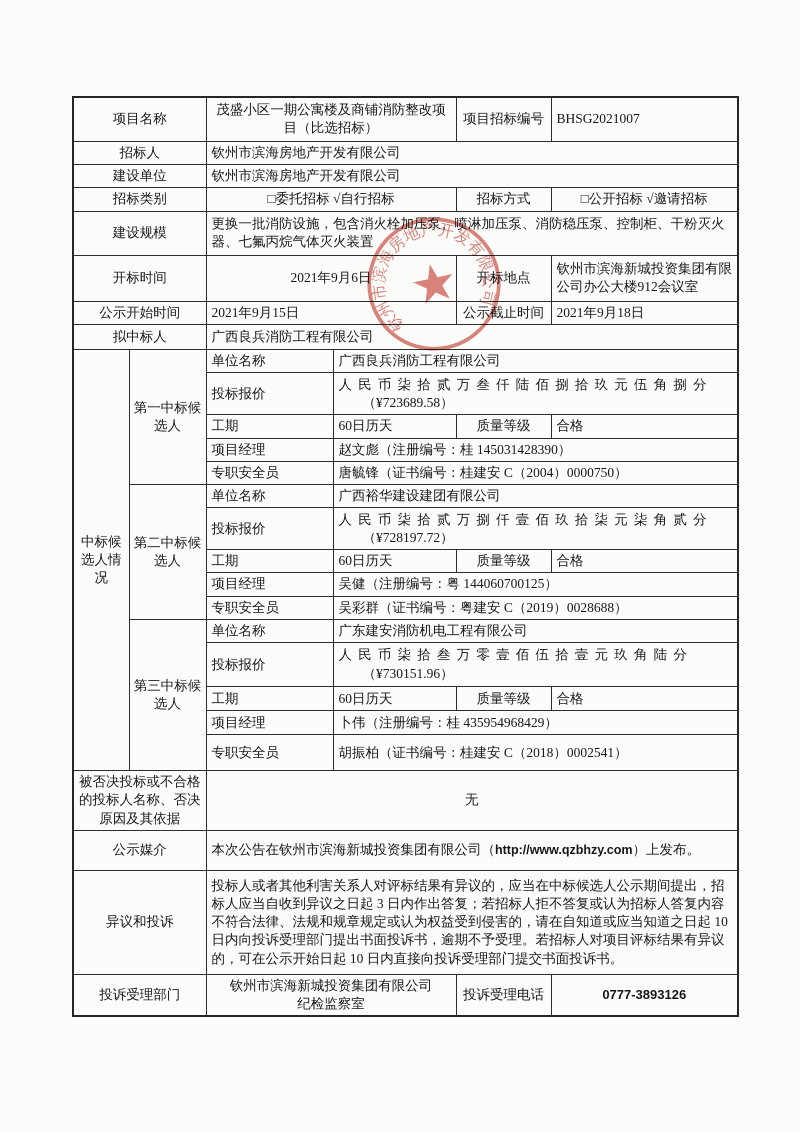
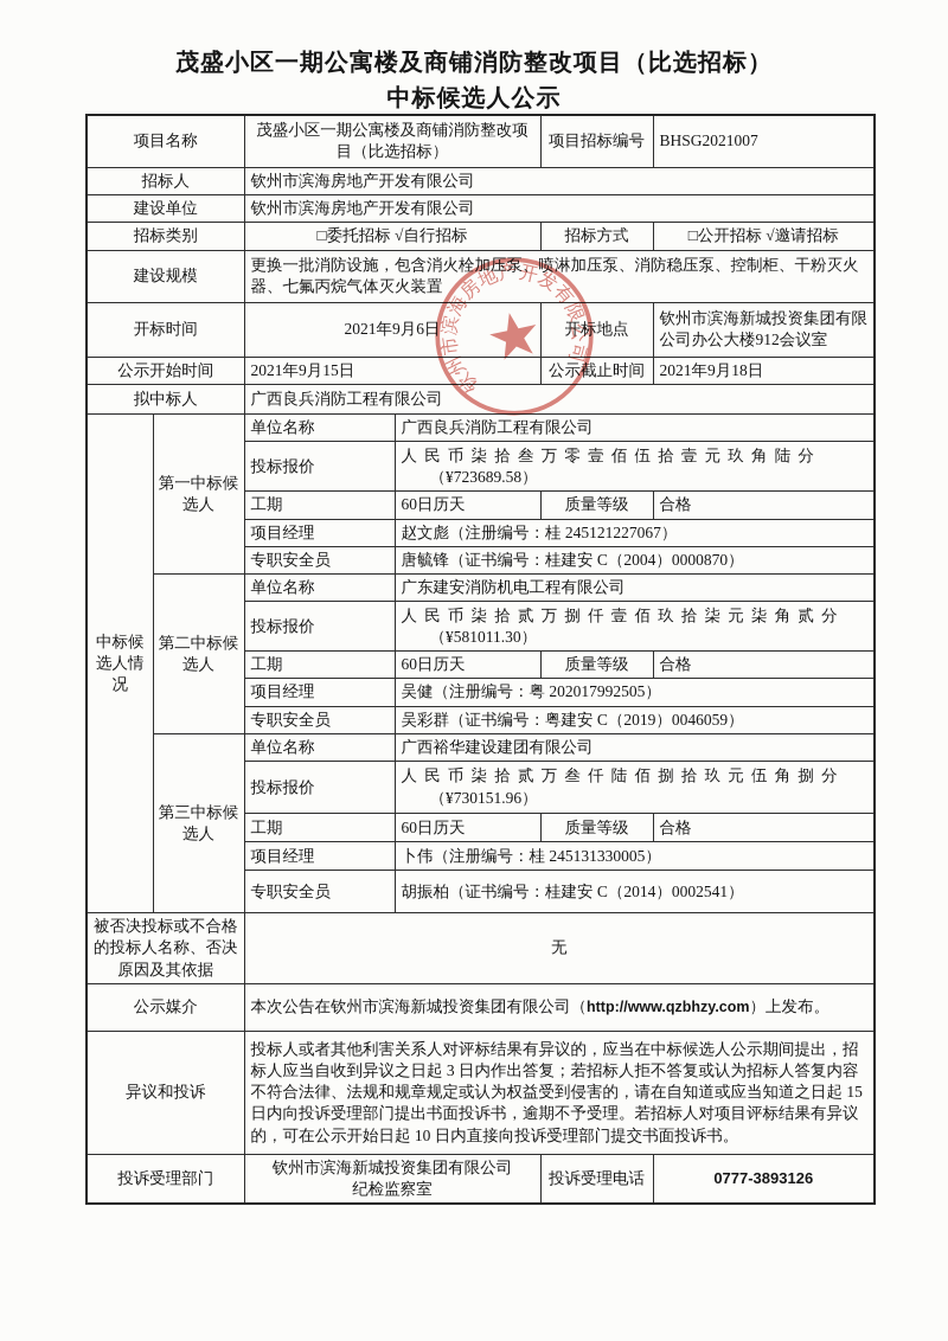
+ 茂盛小区一期公寓楼及商铺消防整改项目（比选招标）
+ 中标候选人公示
  项目名称	茂盛小区一期公寓楼及商铺消防整改项目（比选招标）	项目招标编号	BHSG2021007
  招标人	钦州市滨海房地产开发有限公司
  建设单位	钦州市滨海房地产开发有限公司
  招标类别	□委托招标 √自行招标	招标方式	□公开招标 √邀请招标
  建设规模	更换一批消防设施，包含消火栓加压泵、喷淋加压泵、消防稳压泵、控制柜、干粉灭火器、七氟丙烷气体灭火装置
  开标时间	2021年9月6日	开标地点	钦州市滨海新城投资集团有限公司办公大楼912会议室
  公示开始时间	2021年9月15日	公示截止时间	2021年9月18日
  拟中标人	广西良兵消防工程有限公司
  中标候选人情况	第一中标候选人	单位名称	广西良兵消防工程有限公司
- 投标报价	人民币柒拾贰万叁仟陆佰捌拾玖元伍角捌分 （¥723689.58）
+ 投标报价	人民币柒拾叁万零壹佰伍拾壹元玖角陆分 （¥723689.58）
  工期	60日历天	质量等级	合格
- 项目经理	赵文彪（注册编号：桂 145031428390）
+ 项目经理	赵文彪（注册编号：桂 245121227067）
- 专职安全员	唐毓锋（证书编号：桂建安 C（2004）0000750）
+ 专职安全员	唐毓锋（证书编号：桂建安 C（2004）0000870）
- 第二中标候选人	单位名称	广西裕华建设建团有限公司
+ 第二中标候选人	单位名称	广东建安消防机电工程有限公司
- 投标报价	人民币柒拾贰万捌仟壹佰玖拾柒元柒角贰分 （¥728197.72）
+ 投标报价	人民币柒拾贰万捌仟壹佰玖拾柒元柒角贰分 （¥581011.30）
  工期	60日历天	质量等级	合格
- 项目经理	吴健（注册编号：粤 144060700125）
+ 项目经理	吴健（注册编号：粤 202017992505）
- 专职安全员	吴彩群（证书编号：粤建安 C（2019）0028688）
+ 专职安全员	吴彩群（证书编号：粤建安 C（2019）0046059）
- 第三中标候选人	单位名称	广东建安消防机电工程有限公司
+ 第三中标候选人	单位名称	广西裕华建设建团有限公司
- 投标报价	人民币柒拾叁万零壹佰伍拾壹元玖角陆分 （¥730151.96）
+ 投标报价	人民币柒拾贰万叁仟陆佰捌拾玖元伍角捌分 （¥730151.96）
  工期	60日历天	质量等级	合格
- 项目经理	卜伟（注册编号：桂 435954968429）
+ 项目经理	卜伟（注册编号：桂 245131330005）
- 专职安全员	胡振柏（证书编号：桂建安 C（2018）0002541）
+ 专职安全员	胡振柏（证书编号：桂建安 C（2014）0002541）
  被否决投标或不合格的投标人名称、否决原因及其依据	无
  公示媒介	本次公告在钦州市滨海新城投资集团有限公司（http://www.qzbhzy.com）上发布。
- 异议和投诉	投标人或者其他利害关系人对评标结果有异议的，应当在中标候选人公示期间提出，招标人应当自收到异议之日起 3 日内作出答复；若招标人拒不答复或认为招标人答复内容不符合法律、法规和规章规定或认为权益受到侵害的，请在自知道或应当知道之日起 10 日内向投诉受理部门提出书面投诉书，逾期不予受理。若招标人对项目评标结果有异议的，可在公示开始日起 10 日内直接向投诉受理部门提交书面投诉书。
+ 异议和投诉	投标人或者其他利害关系人对评标结果有异议的，应当在中标候选人公示期间提出，招标人应当自收到异议之日起 3 日内作出答复；若招标人拒不答复或认为招标人答复内容不符合法律、法规和规章规定或认为权益受到侵害的，请在自知道或应当知道之日起 15 日内向投诉受理部门提出书面投诉书，逾期不予受理。若招标人对项目评标结果有异议的，可在公示开始日起 10 日内直接向投诉受理部门提交书面投诉书。
  投诉受理部门	钦州市滨海新城投资集团有限公司 纪检监察室	投诉受理电话	0777-3893126
